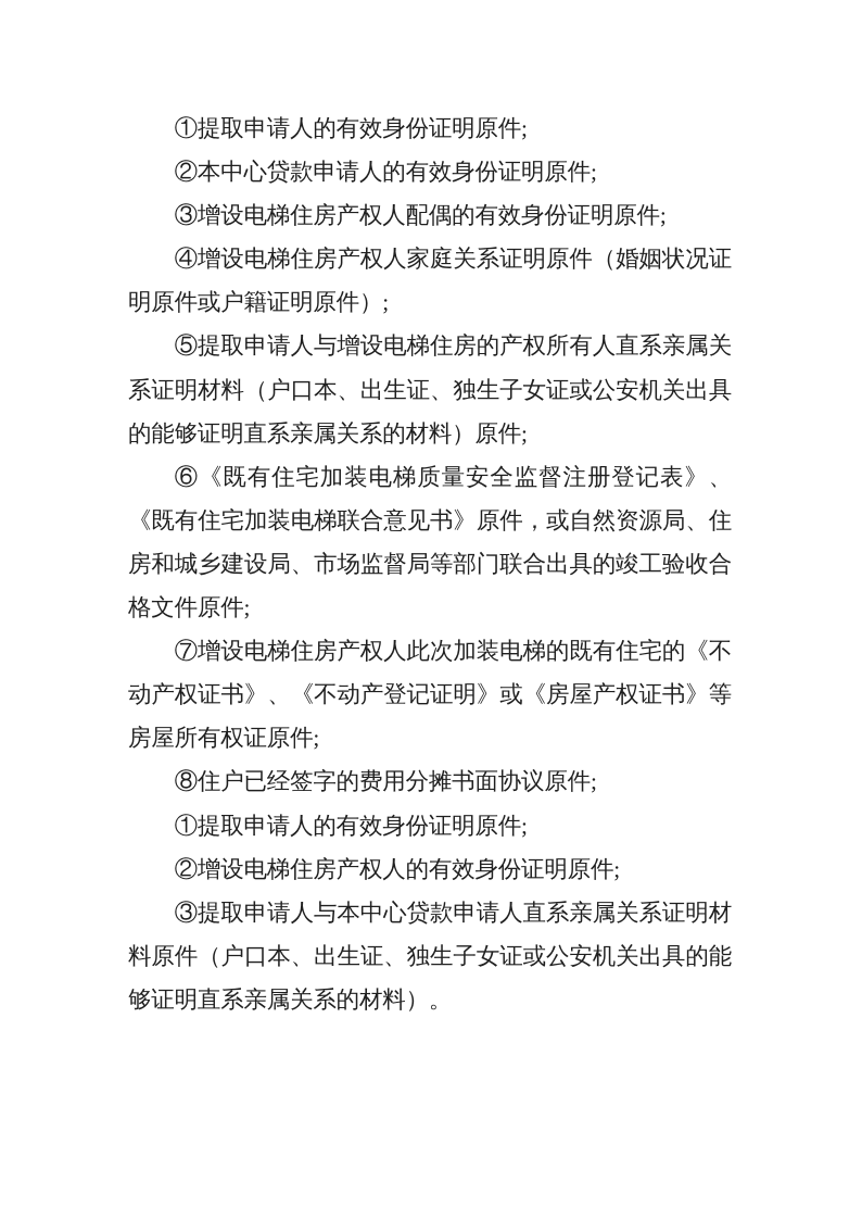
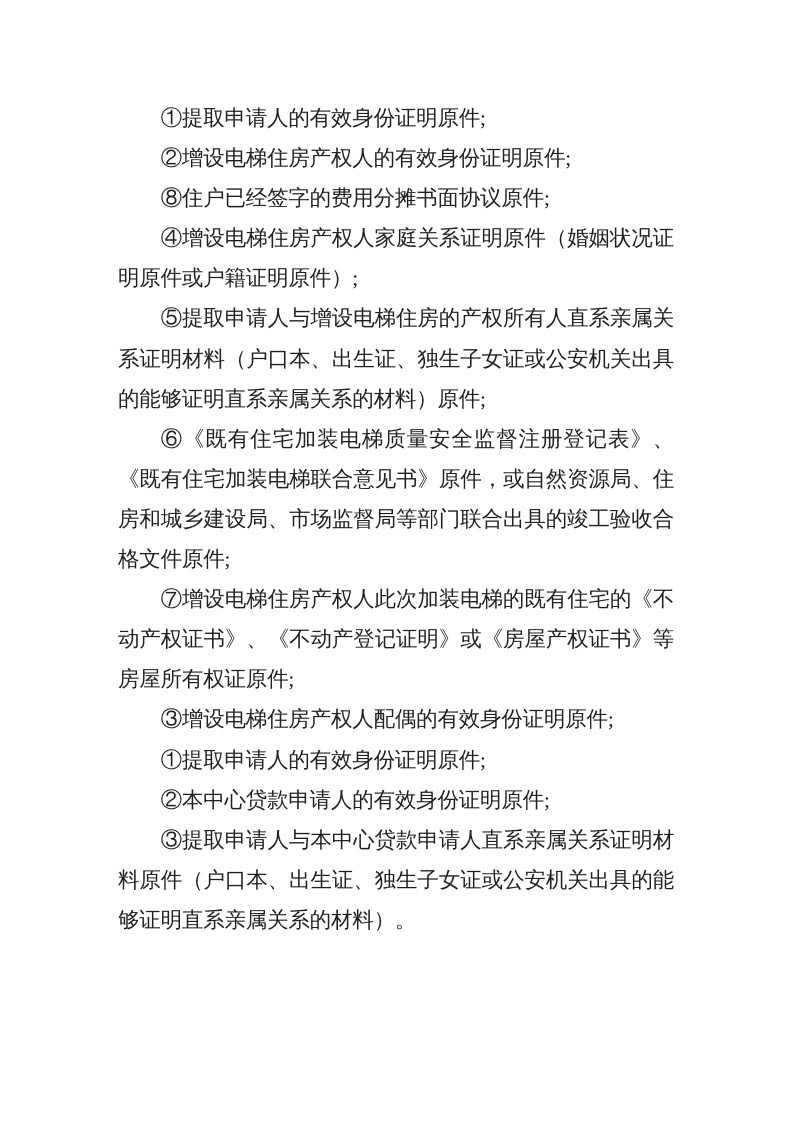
  ①提取申请人的有效身份证明原件;
- ②本中心贷款申请人的有效身份证明原件;
+ ②增设电梯住房产权人的有效身份证明原件;
- ③增设电梯住房产权人配偶的有效身份证明原件;
+ ⑧住户已经签字的费用分摊书面协议原件;
  ④增设电梯住房产权人家庭关系证明原件（婚姻状况证明原件或户籍证明原件）;
  ⑤提取申请人与增设电梯住房的产权所有人直系亲属关系证明材料（户口本、出生证、独生子女证或公安机关出具的能够证明直系亲属关系的材料）原件;
  ⑥《既有住宅加装电梯质量安全监督注册登记表》、《既有住宅加装电梯联合意见书》原件，或自然资源局、住房和城乡建设局、市场监督局等部门联合出具的竣工验收合格文件原件;
  ⑦增设电梯住房产权人此次加装电梯的既有住宅的《不动产权证书》、《不动产登记证明》或《房屋产权证书》等房屋所有权证原件;
- ⑧住户已经签字的费用分摊书面协议原件;
+ ③增设电梯住房产权人配偶的有效身份证明原件;
  ①提取申请人的有效身份证明原件;
- ②增设电梯住房产权人的有效身份证明原件;
+ ②本中心贷款申请人的有效身份证明原件;
  ③提取申请人与本中心贷款申请人直系亲属关系证明材料原件（户口本、出生证、独生子女证或公安机关出具的能够证明直系亲属关系的材料）。
